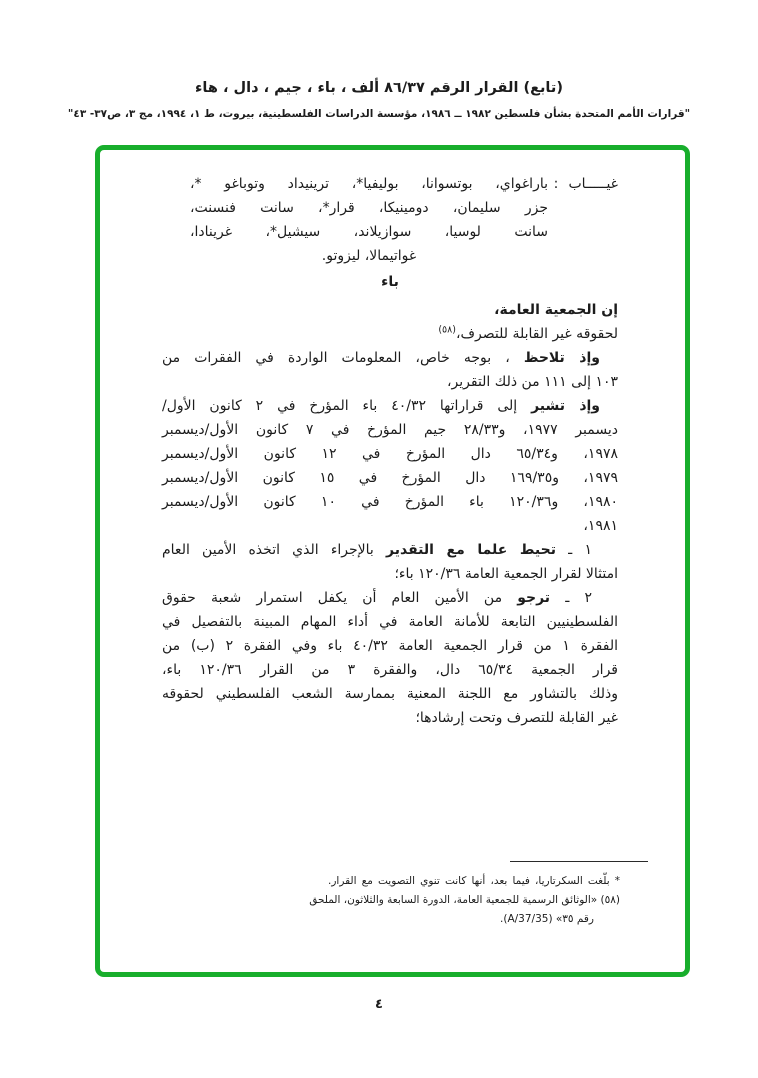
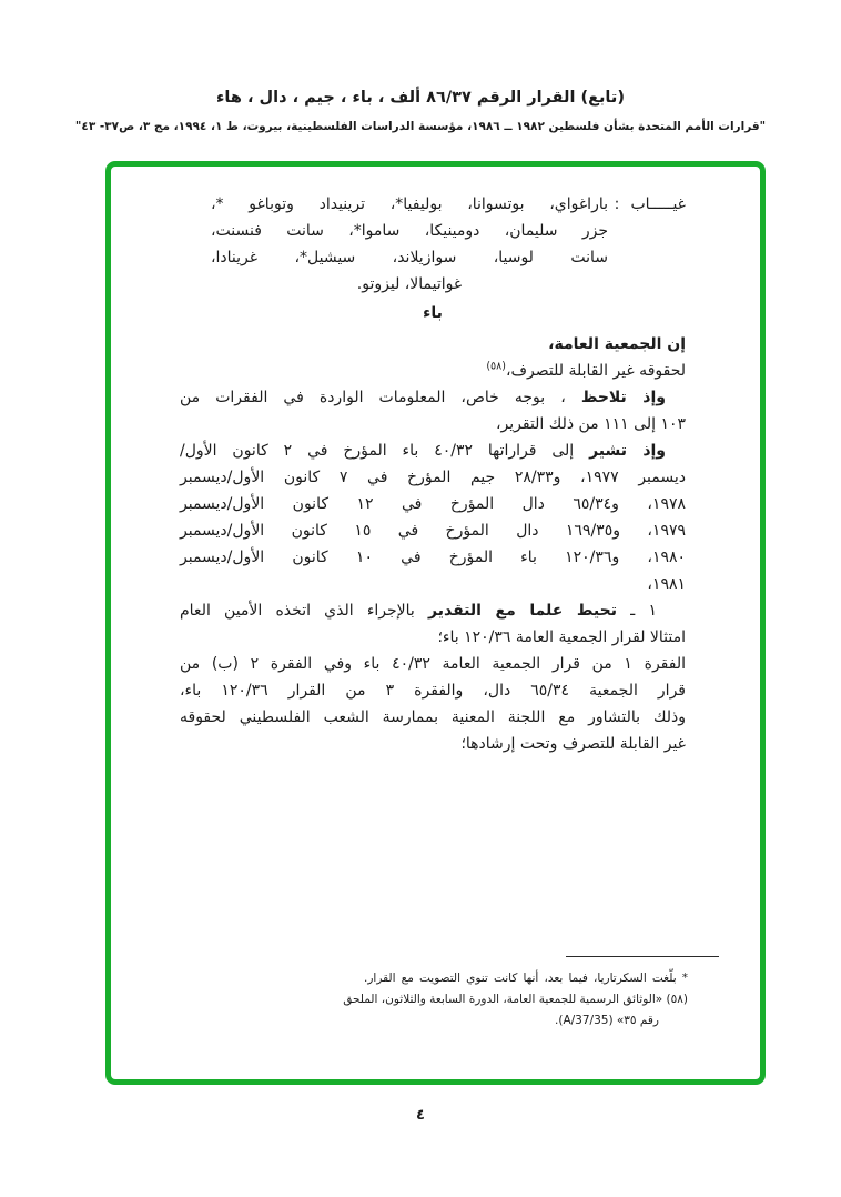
  (تابع) القرار الرقم ٨٦/٣٧ ألف ، باء ، جيم ، دال ، هاء
  "قرارات الأمم المتحدة بشأن فلسطين ١٩٨٢ ــ ١٩٨٦، مؤسسة الدراسات الفلسطينية، بيروت، ط ١، ١٩٩٤، مج ٣، ص٣٧- ٤٣"
  غيـــــاب
  :
  باراغواي، بوتسوانا، بوليفيا*، ترينيداد وتوباغو *،
- جزر سليمان، دومينيكا، قرار*، سانت فنسنت،
+ جزر سليمان، دومينيكا، ساموا*، سانت فنسنت،
  سانت لوسيا، سوازيلاند، سيشيل*، غرينادا،
  غواتيمالا، ليزوتو.
  باء
  إن الجمعية العامة،
  لحقوقه غير القابلة للتصرف،(٥٨)
  وإذ تلاحظ ، بوجه خاص، المعلومات الواردة في الفقرات من
  ١٠٣ إلى ١١١ من ذلك التقرير،
  وإذ تشير إلى قراراتها ٤٠/٣٢ باء المؤرخ في ٢ كانون الأول/
  ديسمبر ١٩٧٧، و٢٨/٣٣ جيم المؤرخ في ٧ كانون الأول/ديسمبر
  ١٩٧٨، و٦٥/٣٤ دال المؤرخ في ١٢ كانون الأول/ديسمبر
  ١٩٧٩، و١٦٩/٣٥ دال المؤرخ في ١٥ كانون الأول/ديسمبر
  ١٩٨٠، و١٢٠/٣٦ باء المؤرخ في ١٠ كانون الأول/ديسمبر
  ١٩٨١،
  ١ ـ تحيط علما مع التقدير بالإجراء الذي اتخذه الأمين العام
  امتثالا لقرار الجمعية العامة ١٢٠/٣٦ باء؛
- ٢ ـ ترجو من الأمين العام أن يكفل استمرار شعبة حقوق
- الفلسطينيين التابعة للأمانة العامة في أداء المهام المبينة بالتفصيل في
  الفقرة ١ من قرار الجمعية العامة ٤٠/٣٢ باء وفي الفقرة ٢ (ب) من
  قرار الجمعية ٦٥/٣٤ دال، والفقرة ٣ من القرار ١٢٠/٣٦ باء،
  وذلك بالتشاور مع اللجنة المعنية بممارسة الشعب الفلسطيني لحقوقه
  غير القابلة للتصرف وتحت إرشادها؛
  * بلّغت السكرتاريا، فيما بعد، أنها كانت تنوي التصويت مع القرار.
  (٥٨) «الوثائق الرسمية للجمعية العامة، الدورة السابعة والثلاثون، الملحق
  رقم ٣٥» (A/37/35).
  ٤
